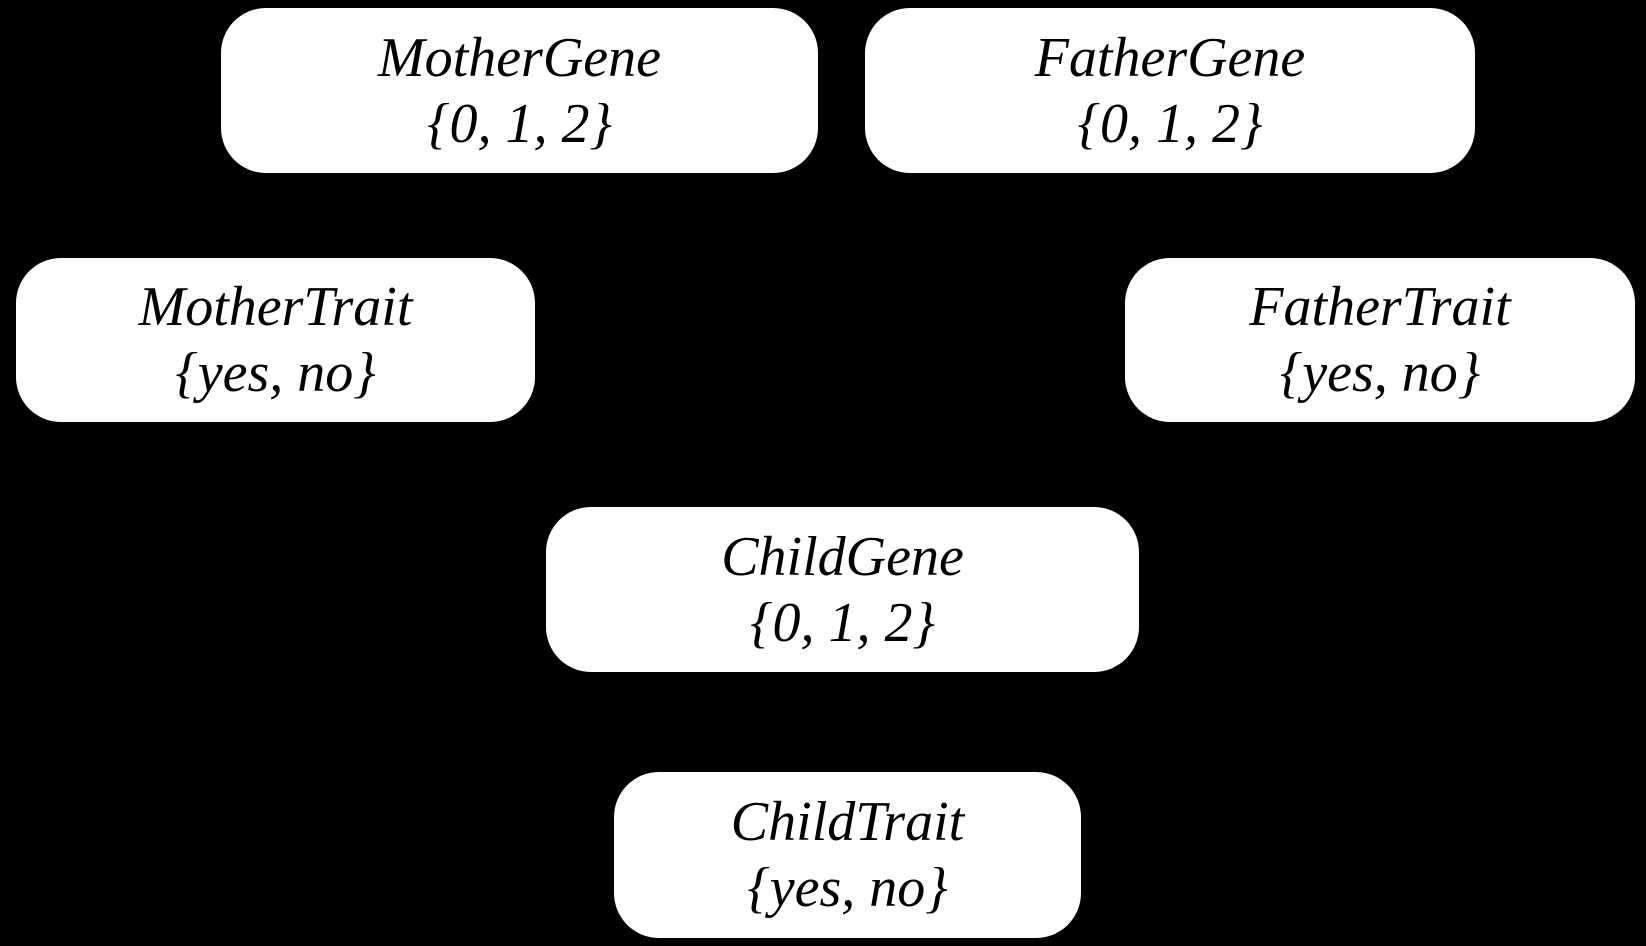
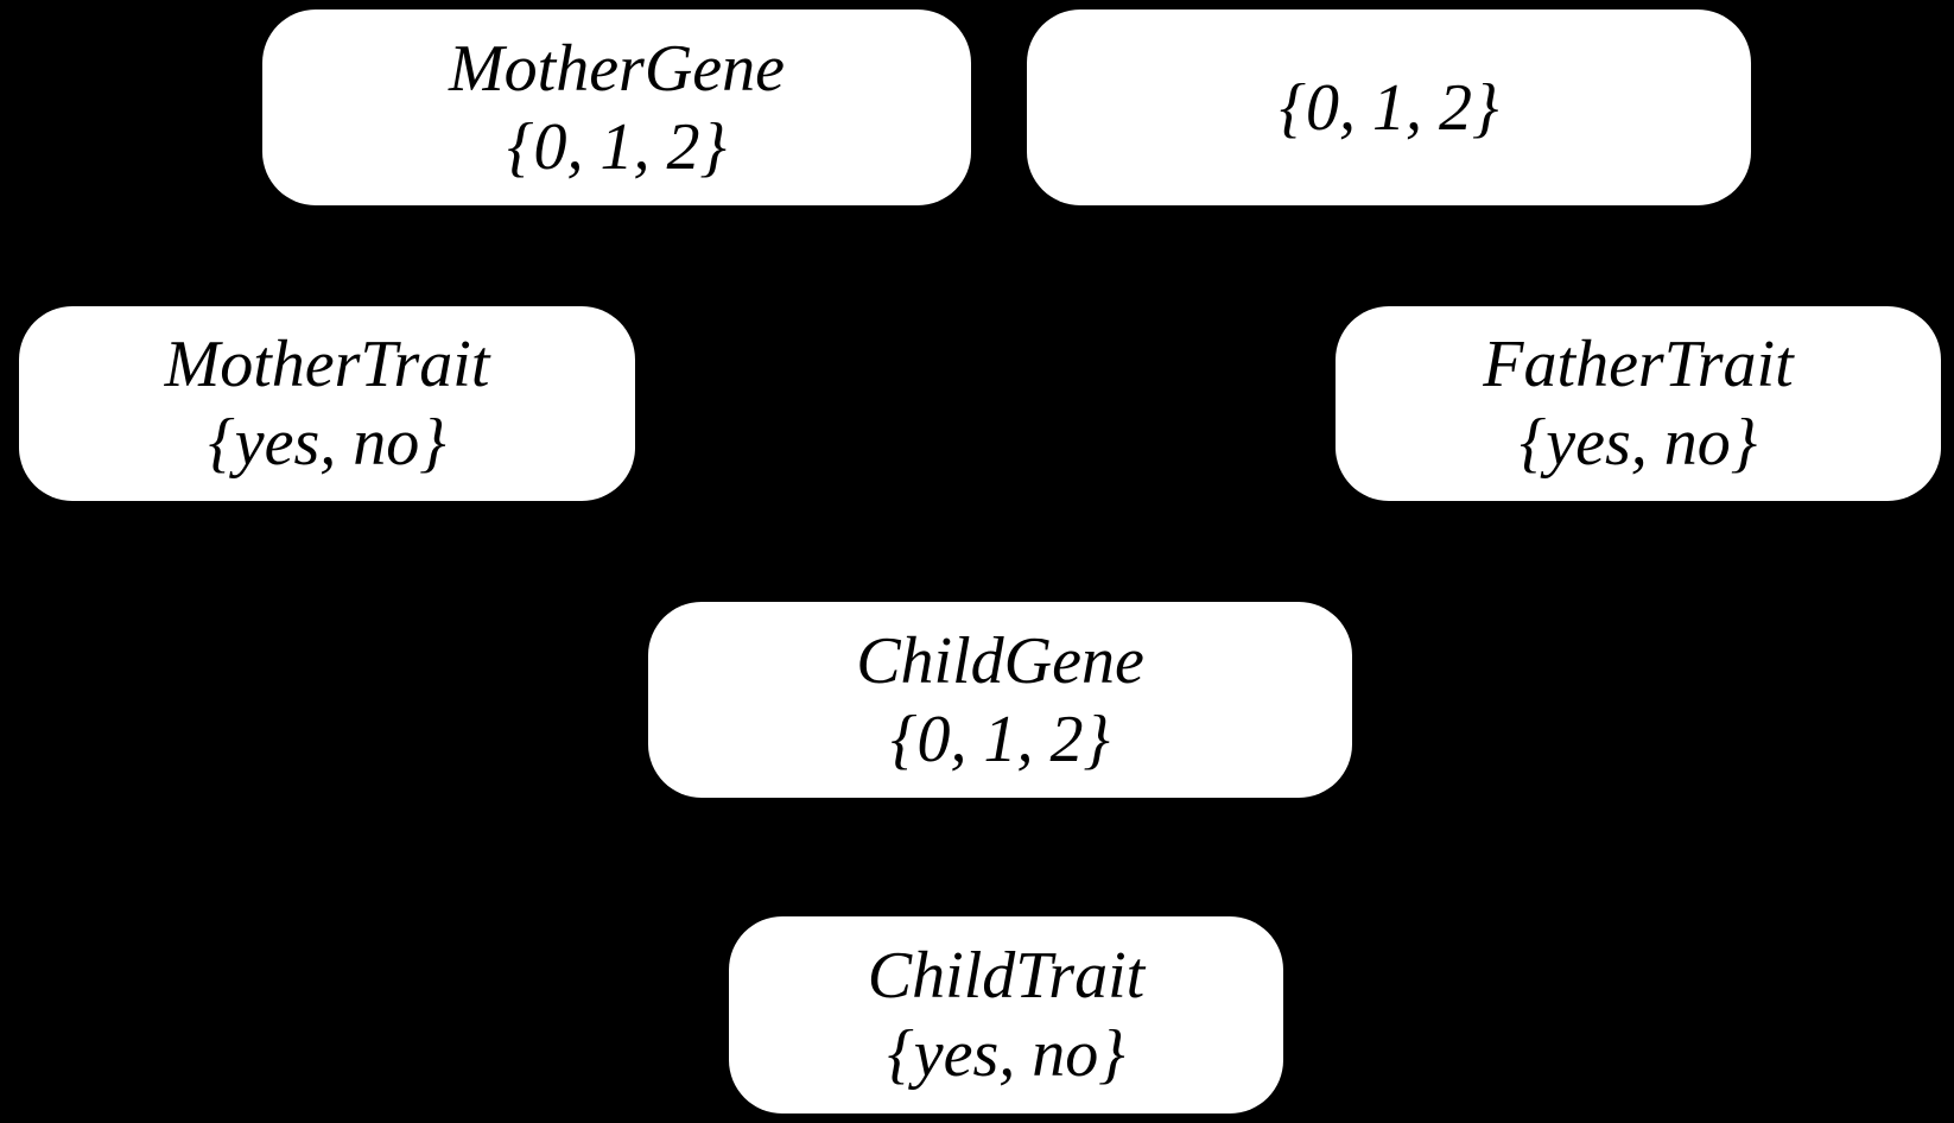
  MotherGene
  {0, 1, 2}
- FatherGene
  {0, 1, 2}
  MotherTrait
  {yes, no}
  FatherTrait
  {yes, no}
  ChildGene
  {0, 1, 2}
  ChildTrait
  {yes, no}
